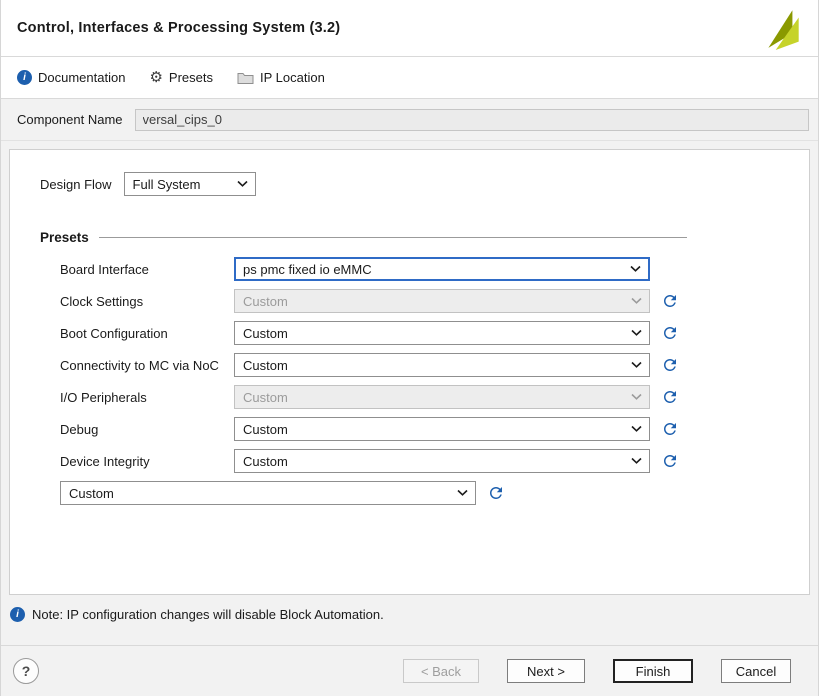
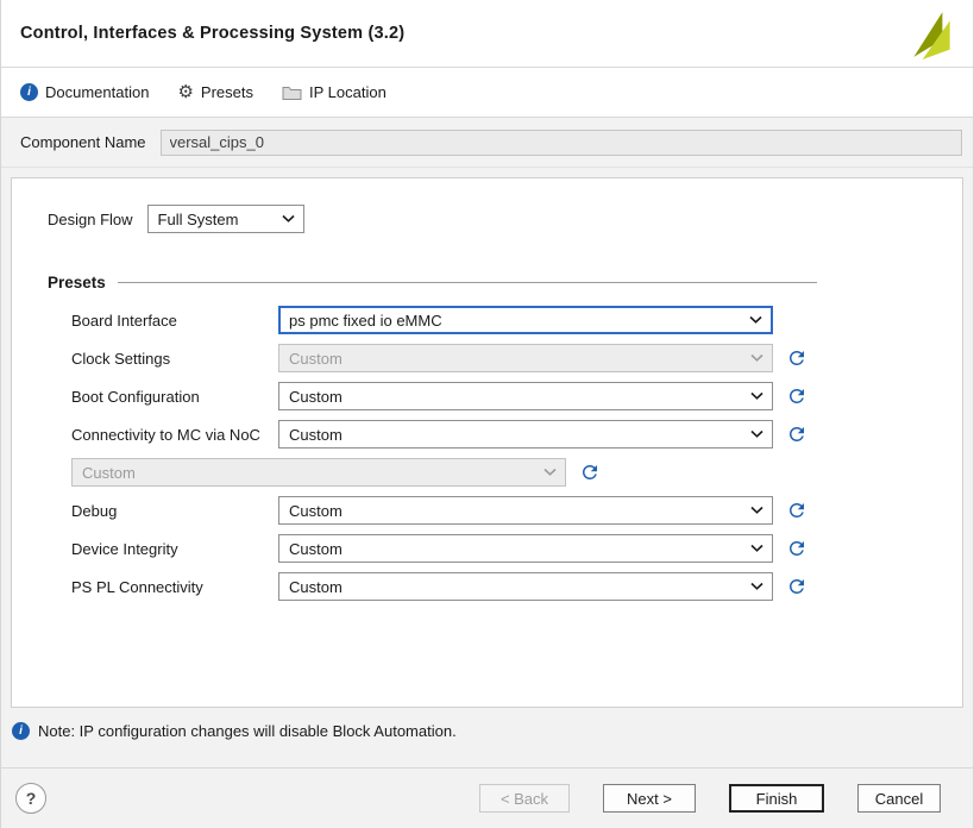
  Control, Interfaces & Processing System (3.2)
  i
  Documentation
  ⚙
  Presets
  IP Location
  Component Name
  versal_cips_0
  Design Flow
  Full System
  Presets
  Board Interface
  ps pmc fixed io eMMC
  Clock Settings
  Custom
  Boot Configuration
  Custom
  Connectivity to MC via NoC
  Custom
- I/O Peripherals
  Custom
  Debug
  Custom
  Device Integrity
  Custom
+ PS PL Connectivity
  Custom
  i
  Note: IP configuration changes will disable Block Automation.
  ?
  < Back
  Next >
  Finish
  Cancel
